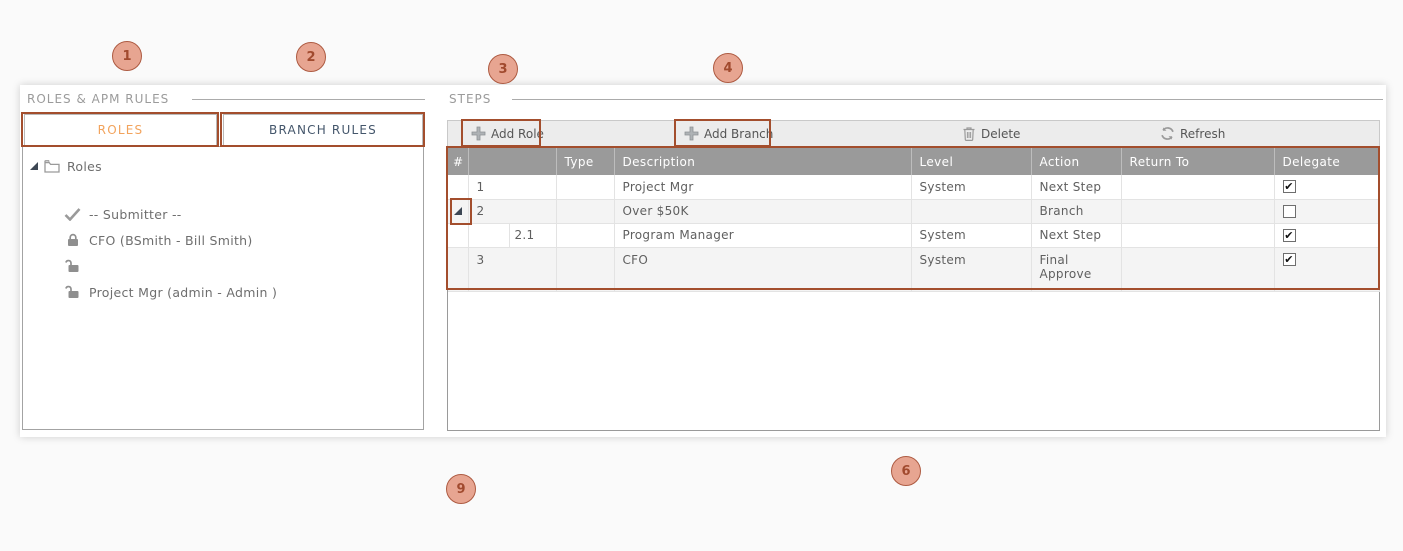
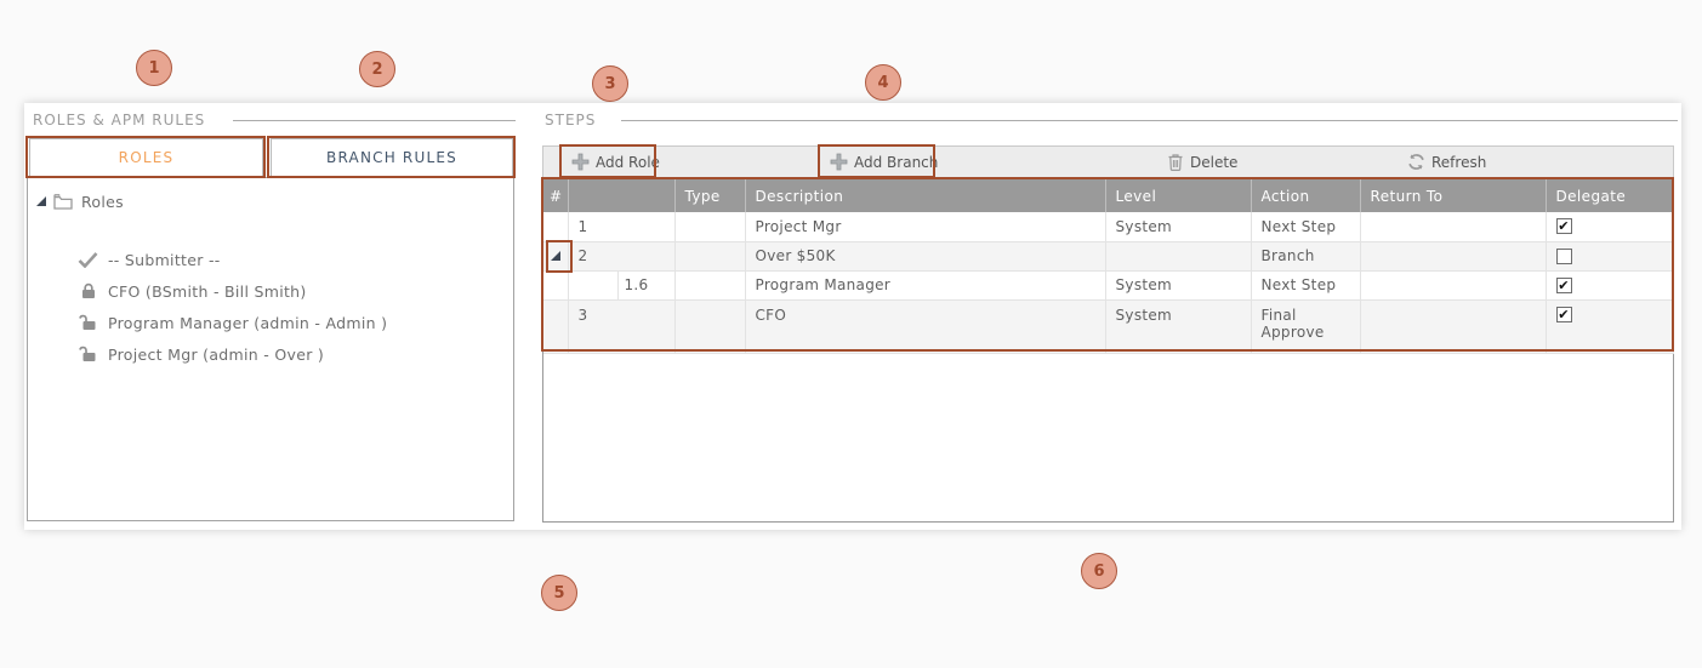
  ROLES & APM RULES
  STEPS
  ROLES
  BRANCH RULES
  Roles
  -- Submitter --
  CFO (BSmith - Bill Smith)
+ Program Manager (admin - Admin )
- Project Mgr (admin - Admin )
+ Project Mgr (admin - Over )
  Add Role
  Add Branch
  Delete
  Refresh
  #		Type	Description	Level	Action	Return To	Delegate
  	1		Project Mgr	System	Next Step		✔
  	2		Over $50K		Branch
- 	2.1		Program Manager	System	Next Step		✔
+ 	1.6		Program Manager	System	Next Step		✔
  	3		CFO	System	Final Approve		✔
  1
  2
  3
  4
- 9
+ 5
  6
